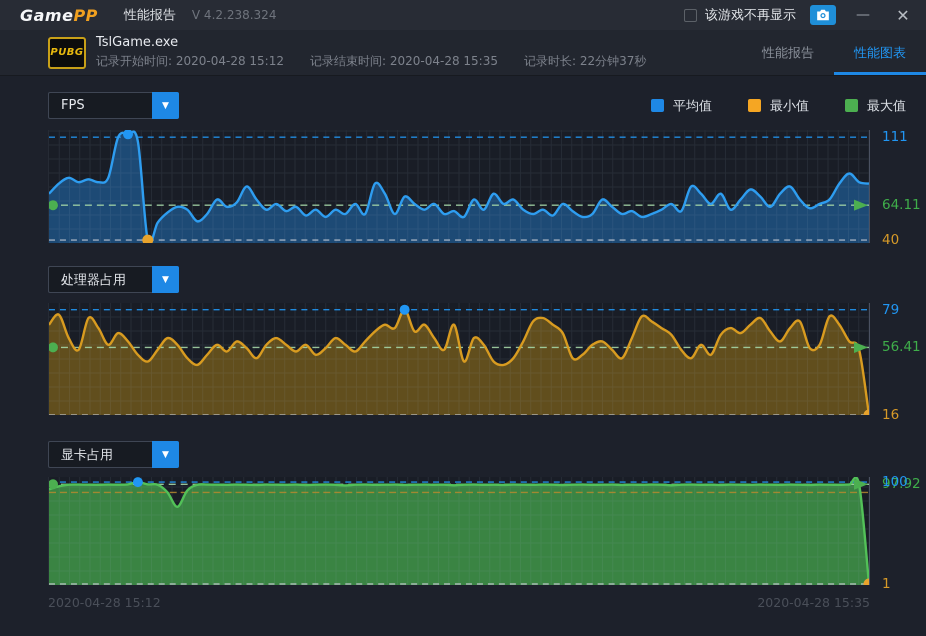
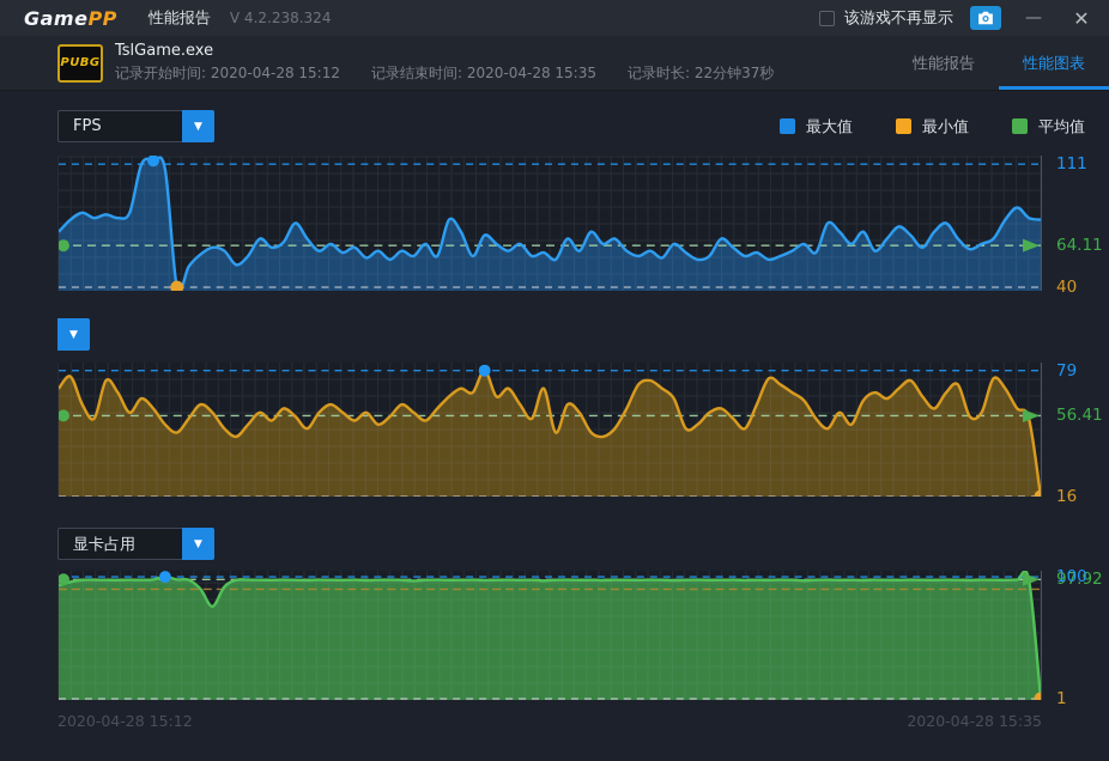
  GamePP
  性能报告
  V 4.2.238.324
  该游戏不再显示
  —
  ✕
  PUBG
  TslGame.exe
  记录开始时间: 2020-04-28 15:12
  记录结束时间: 2020-04-28 15:35
  记录时长: 22分钟37秒
  性能报告
  性能图表
  FPS
  ▼
- 平均值
+ 最大值
  最小值
- 最大值
+ 平均值
  64.11
  40
  111
- 处理器占用
  ▼
  56.41
  16
  79
  显卡占用
  ▼
  97.92
  1
  100
  2020-04-28 15:12
  2020-04-28 15:35
